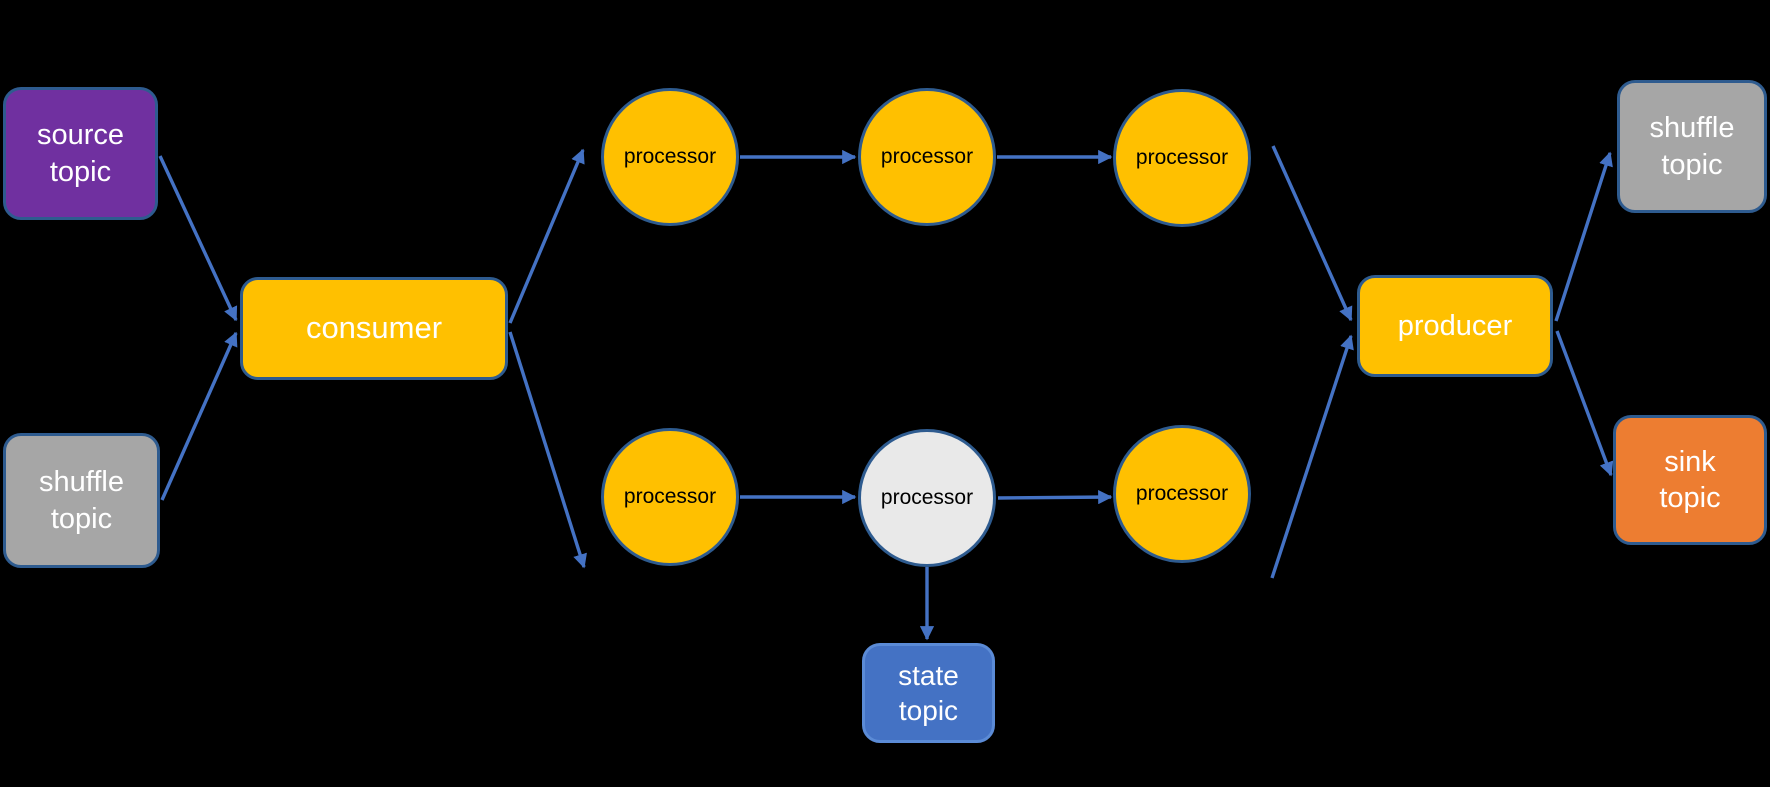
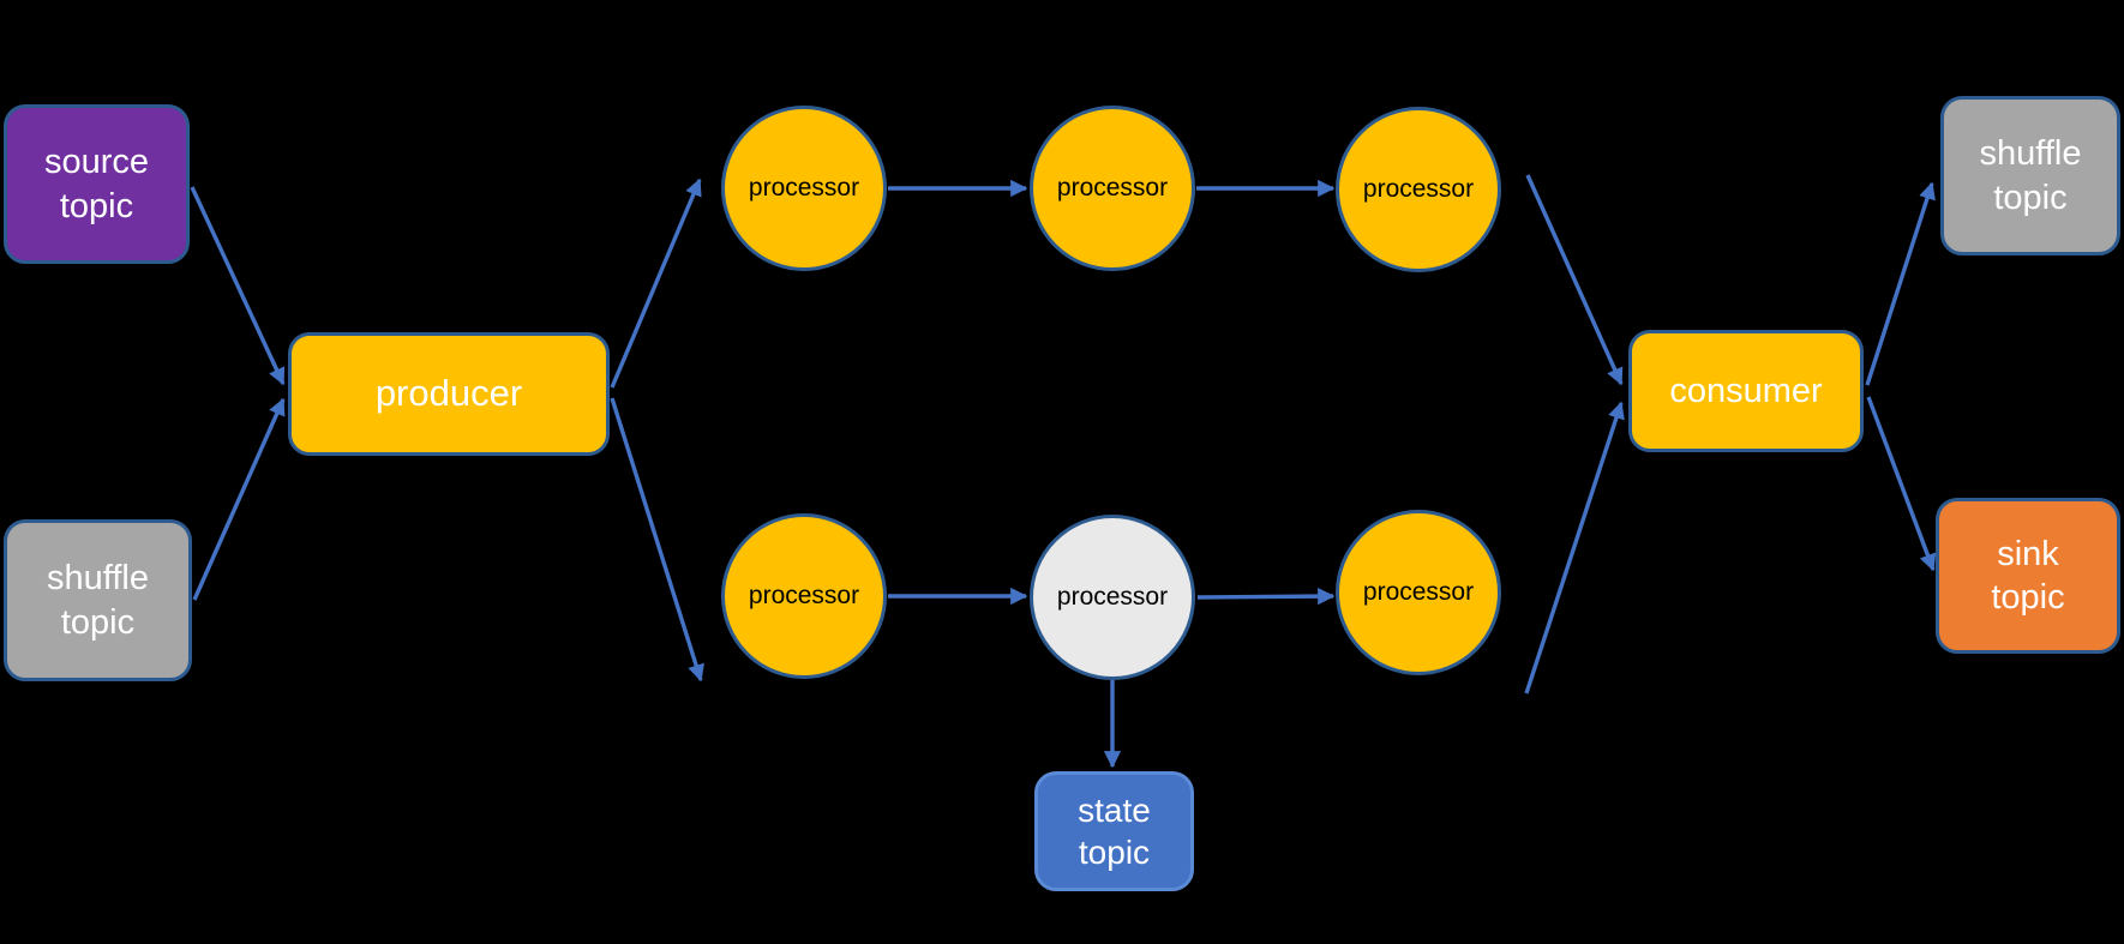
  source
  topic
  shuffle
  topic
- consumer
+ producer
  processor
  processor
  processor
  processor
  processor
  processor
- producer
+ consumer
  shuffle
  topic
  sink
  topic
  state
  topic
